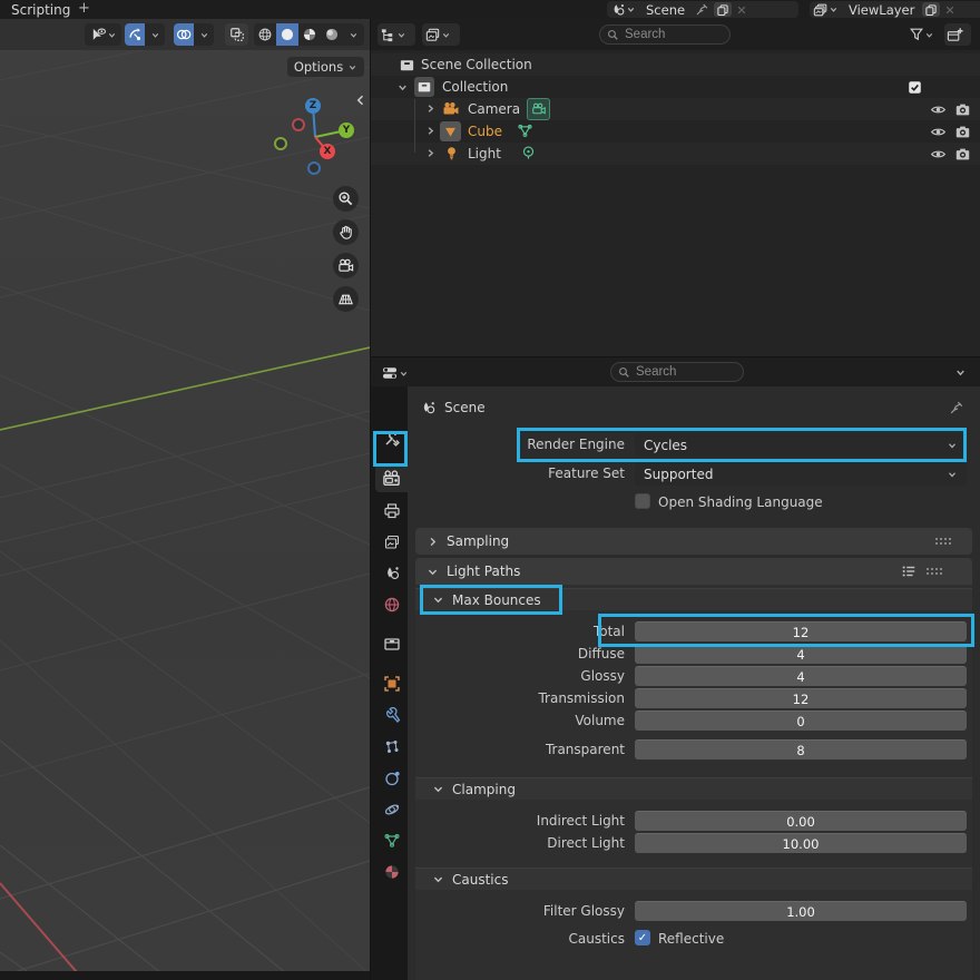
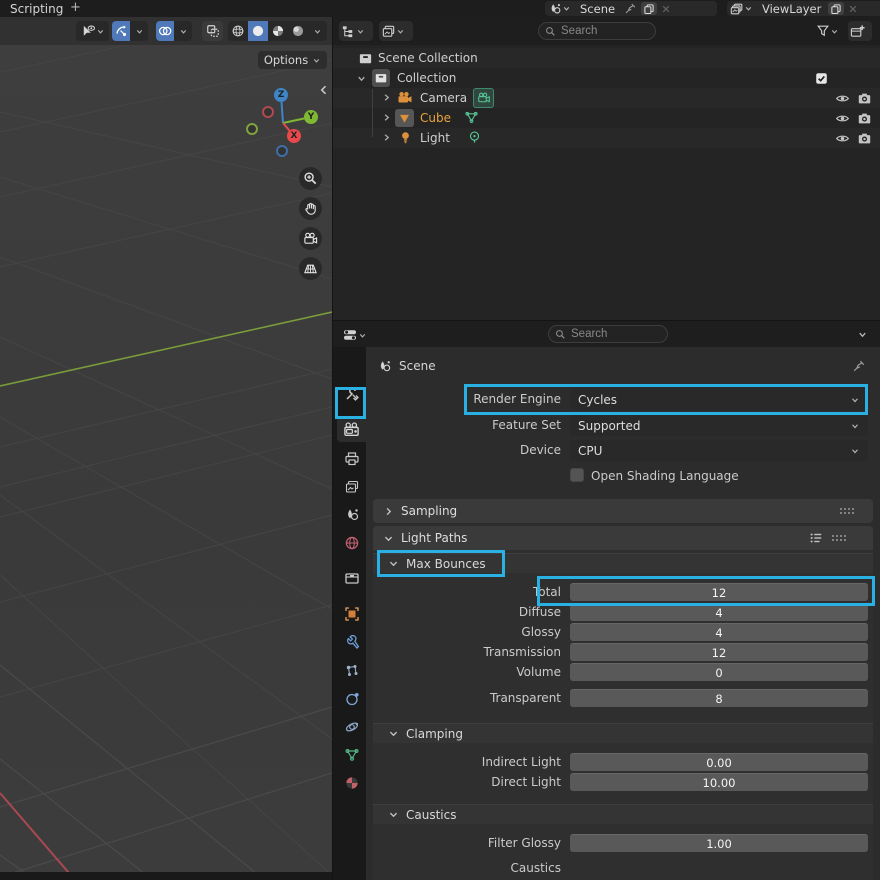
  Scripting
  +
  Scene
  ViewLayer
  Options
  Z
  Y
  X
  Search
  Scene Collection
  Collection
  Camera
  Cube
  Light
  Search
  Scene
  Render Engine
  Cycles
  Feature Set
  Supported
+ Device
+ CPU
  Open Shading Language
  Sampling
  Light Paths
  Max Bounces
  Total
  12
  Diffuse
  4
  Glossy
  4
  Transmission
  12
  Volume
  0
  Transparent
  8
  Clamping
  Indirect Light
  0.00
  Direct Light
  10.00
  Caustics
  Filter Glossy
  1.00
  Caustics
- ✓
- Reflective
